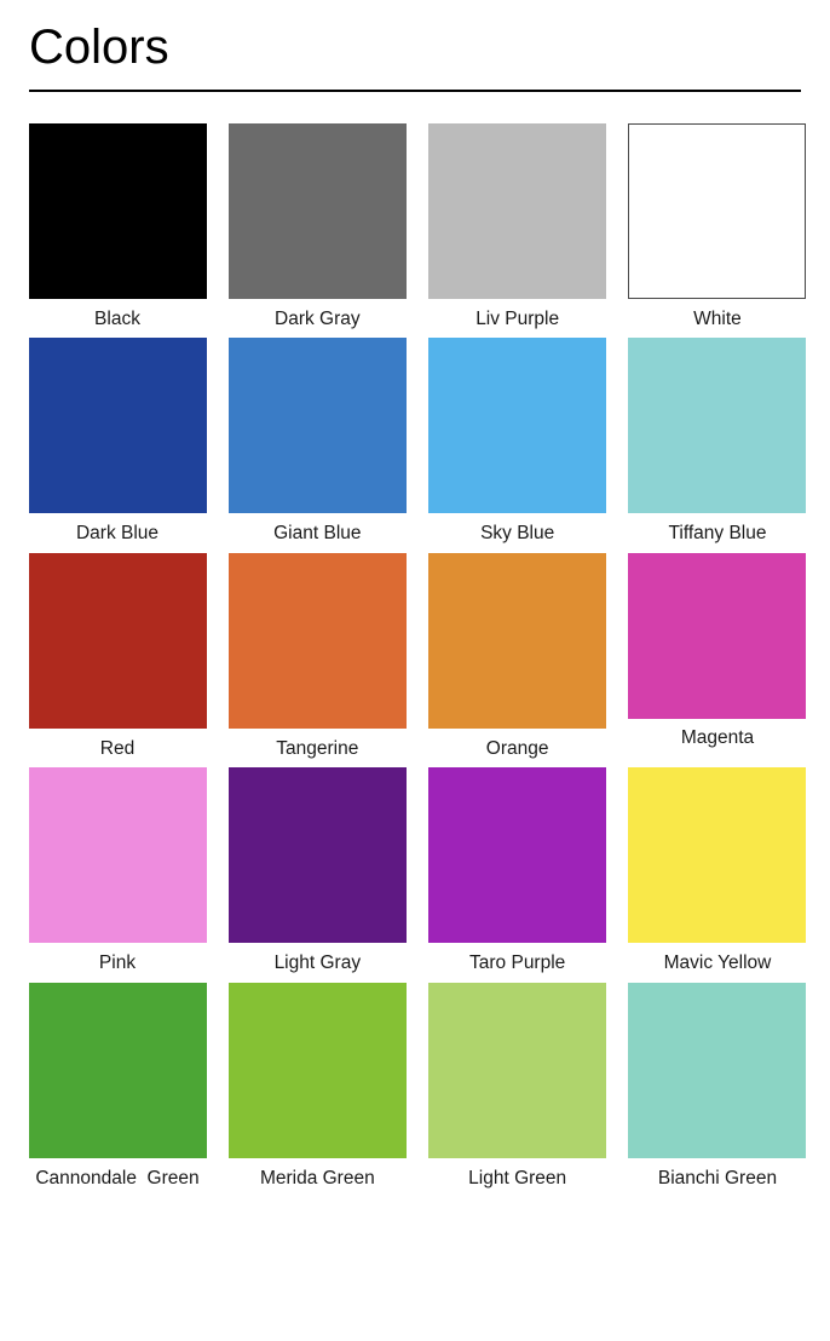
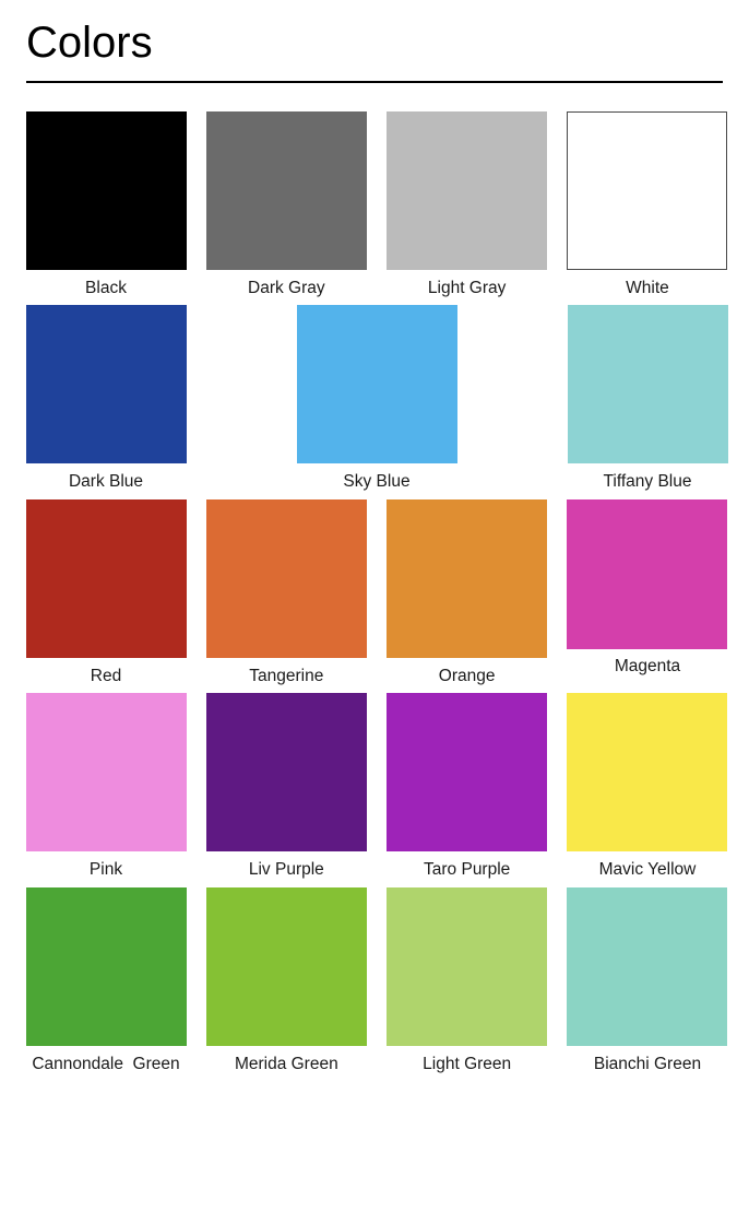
  Colors
  Black
  Dark Gray
- Liv Purple
+ Light Gray
  White
  Dark Blue
- Giant Blue
  Sky Blue
  Tiffany Blue
  Red
  Tangerine
  Orange
  Magenta
  Pink
- Light Gray
+ Liv Purple
  Taro Purple
  Mavic Yellow
  Cannondale Green
  Merida Green
  Light Green
  Bianchi Green
